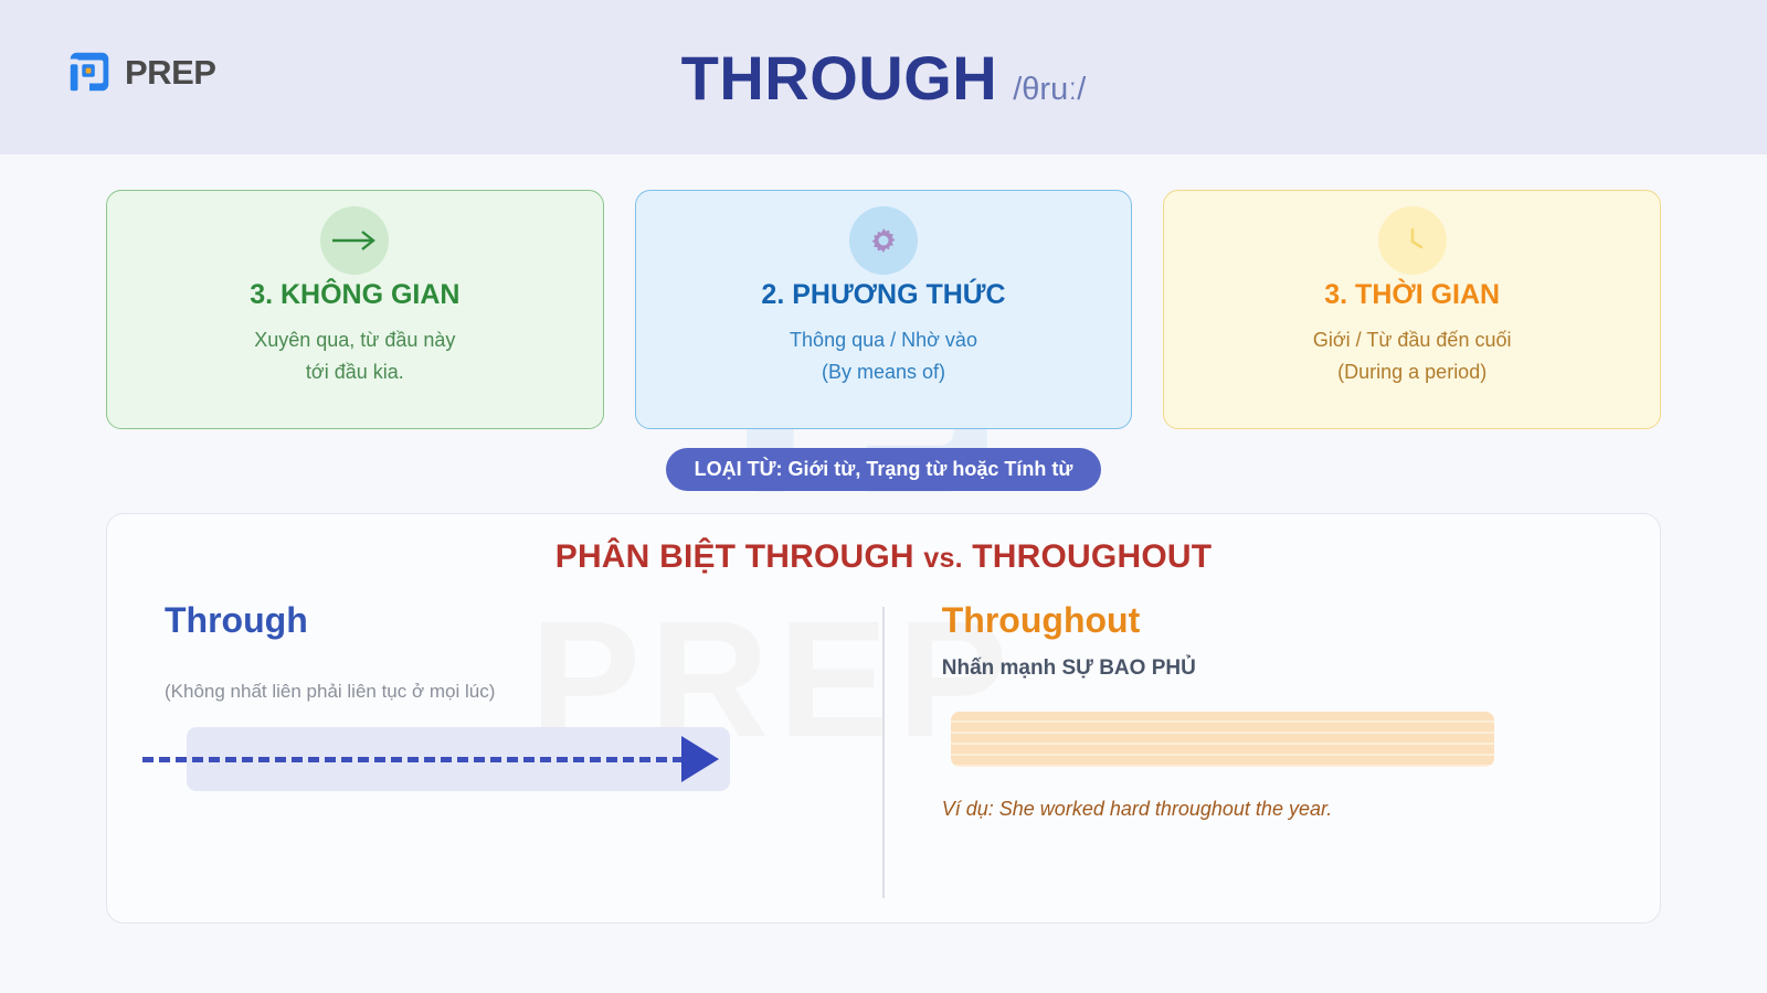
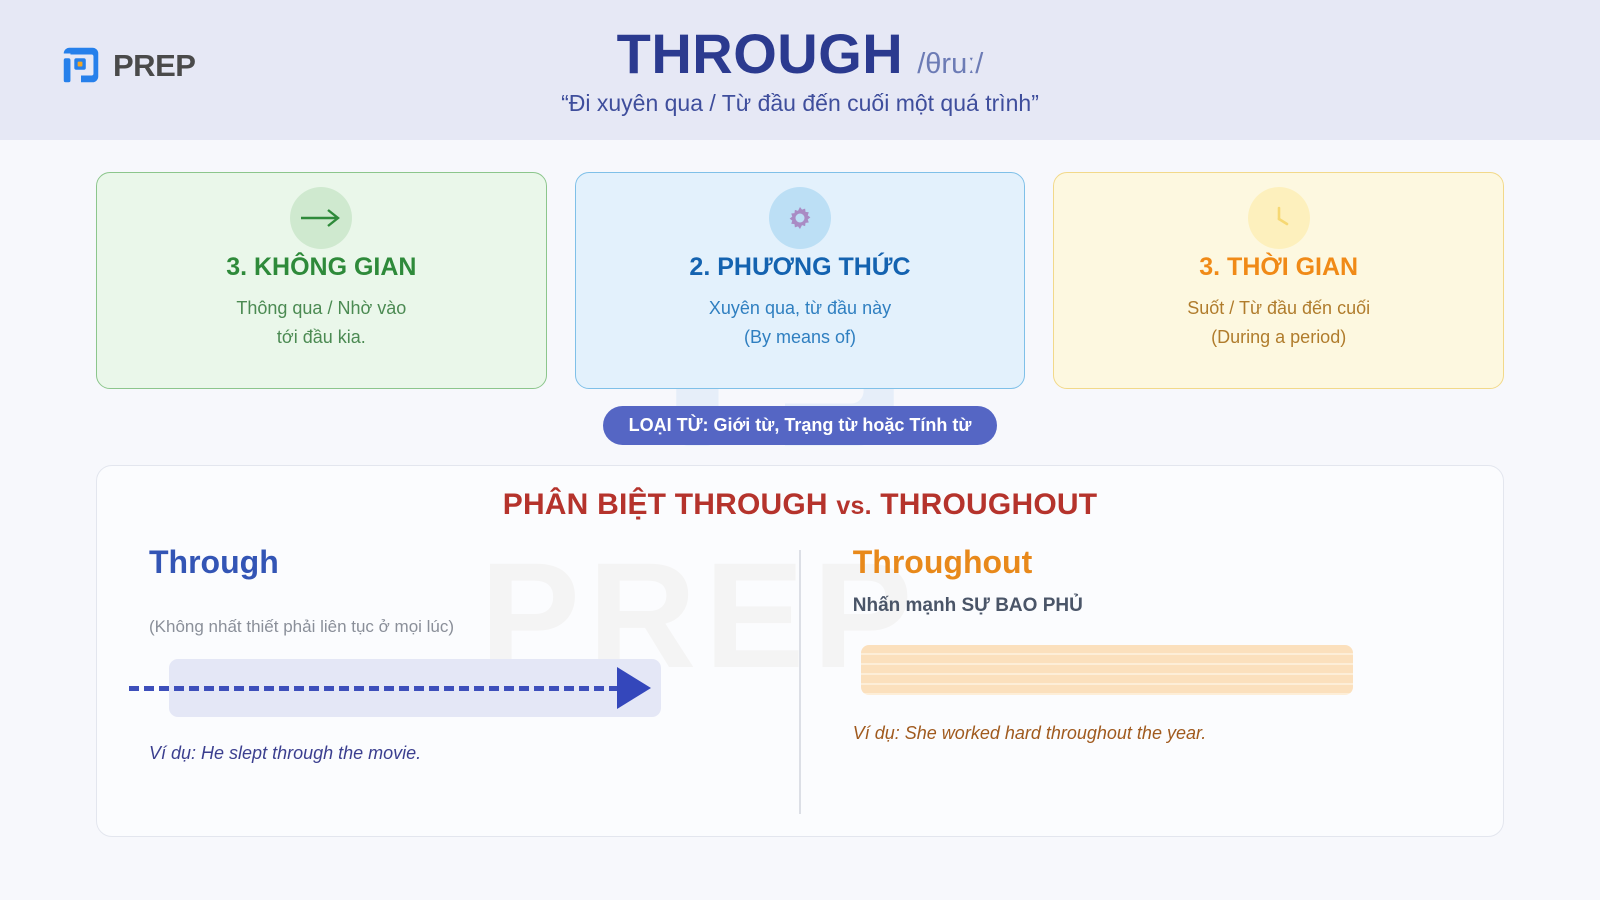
  PREP
  THROUGH
  /θruː/
+ “Đi xuyên qua / Từ đầu đến cuối một quá trình”
  PREP
  3. KHÔNG GIAN
- Xuyên qua, từ đầu này
+ Thông qua / Nhờ vào
  tới đầu kia.
  2. PHƯƠNG THỨC
- Thông qua / Nhờ vào
+ Xuyên qua, từ đầu này
  (By means of)
  3. THỜI GIAN
- Giới / Từ đầu đến cuối
+ Suốt / Từ đầu đến cuối
  (During a period)
  LOẠI TỪ: Giới từ, Trạng từ hoặc Tính từ
  PHÂN BIỆT THROUGH vs. THROUGHOUT
  Through
- (Không nhất liên phải liên tục ở mọi lúc)
+ (Không nhất thiết phải liên tục ở mọi lúc)
+ Ví dụ: He slept through the movie.
  Throughout
  Nhấn mạnh SỰ BAO PHỦ
  Ví dụ: She worked hard throughout the year.
